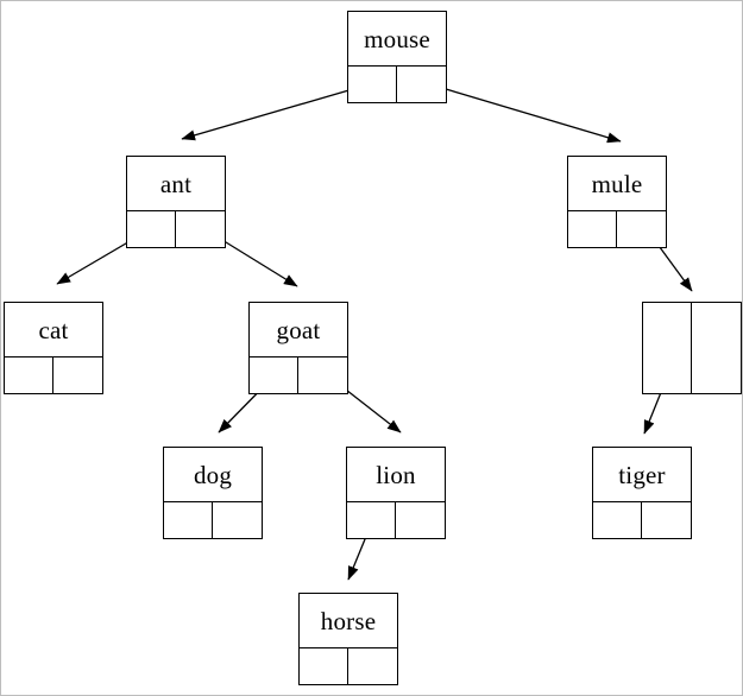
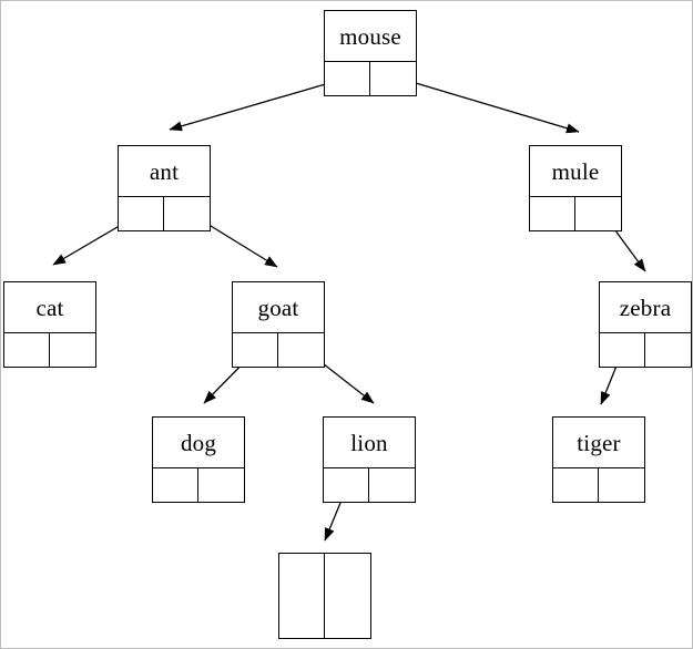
  mouse
  ant
  mule
  cat
  goat
+ zebra
  dog
  lion
  tiger
- horse
